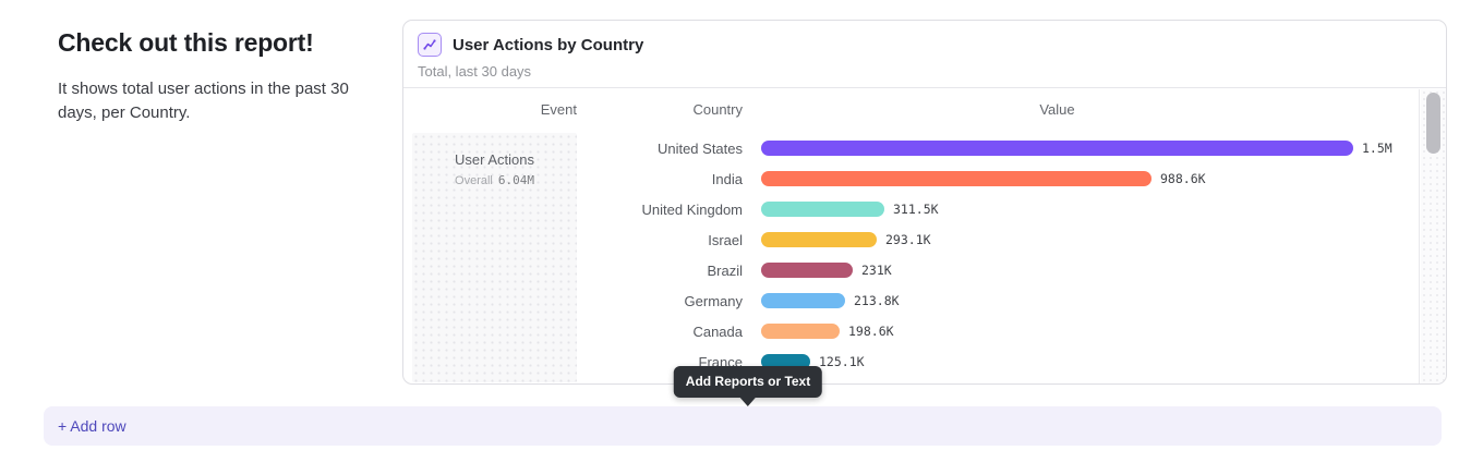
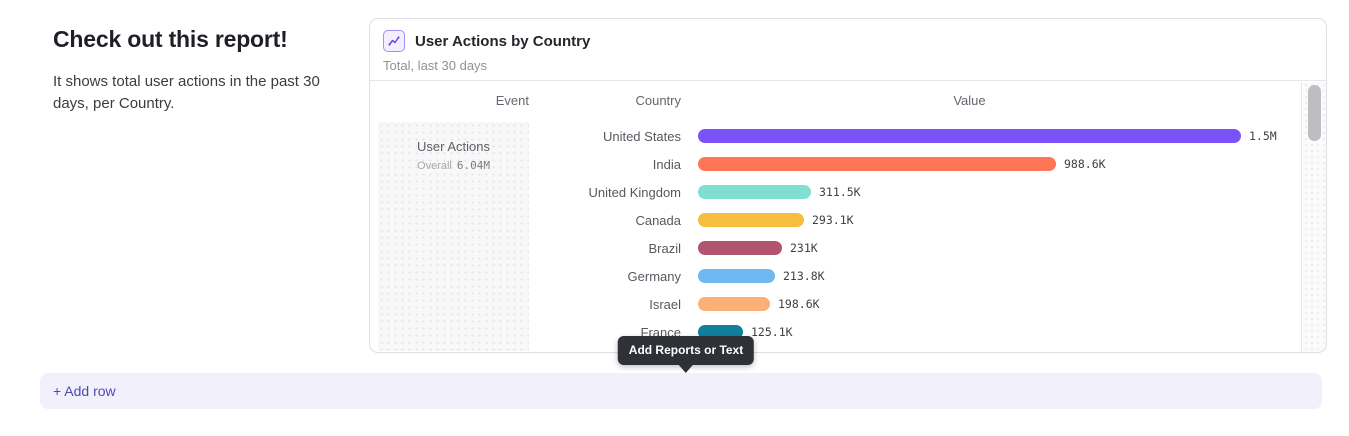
  Check out this report!
  It shows total user actions in the past 30 days, per Country.
  User Actions by Country
  Total, last 30 days
  Event
  Country
  Value
  User Actions
  Overall 6.04M
  United States
  1.5M
  India
  988.6K
  United Kingdom
  311.5K
- Israel
+ Canada
  293.1K
  Brazil
  231K
  Germany
  213.8K
- Canada
+ Israel
  198.6K
  France
  125.1K
  Add Reports or Text
  + Add row
